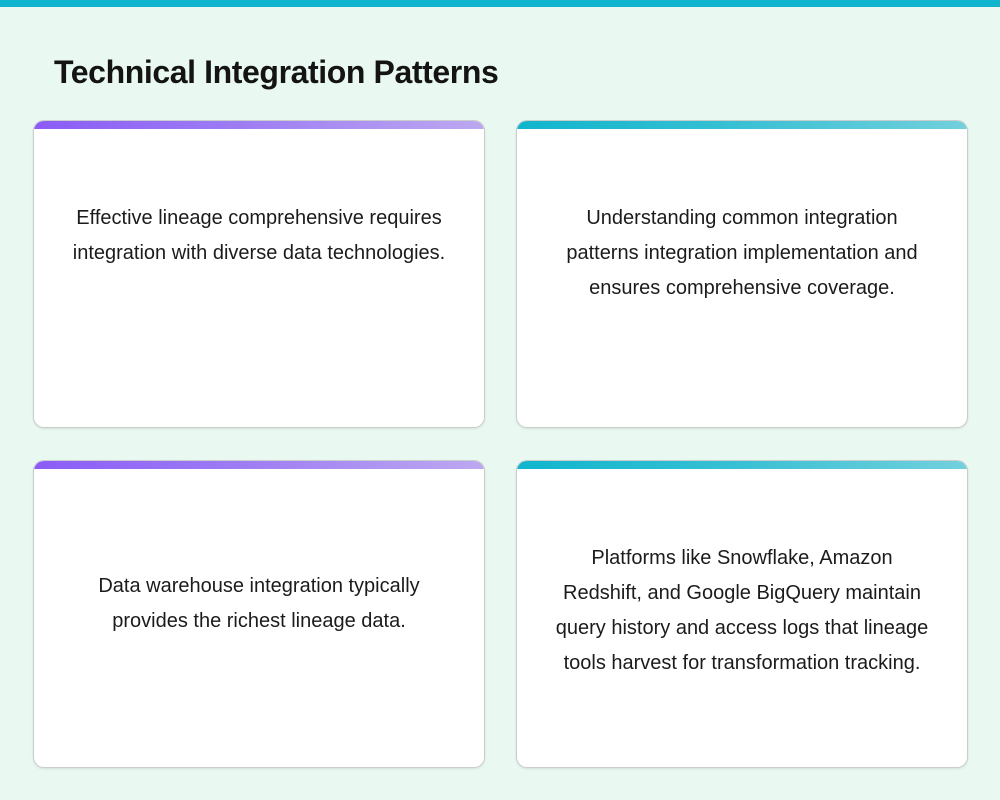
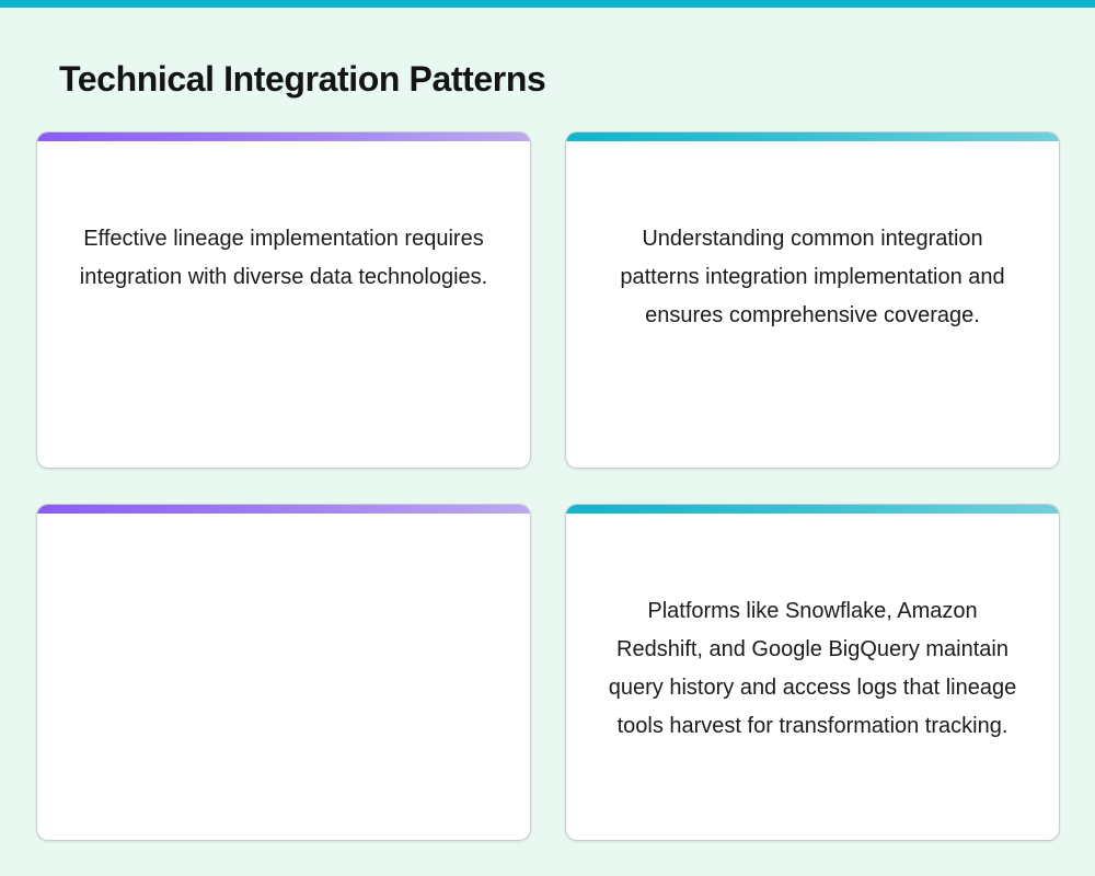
  Technical Integration Patterns
- Effective lineage comprehensive requires integration with diverse data technologies.
+ Effective lineage implementation requires integration with diverse data technologies.
  Understanding common integration patterns integration implementation and ensures comprehensive coverage.
- Data warehouse integration typically provides the richest lineage data.
  Platforms like Snowflake, Amazon Redshift, and Google BigQuery maintain query history and access logs that lineage tools harvest for transformation tracking.
